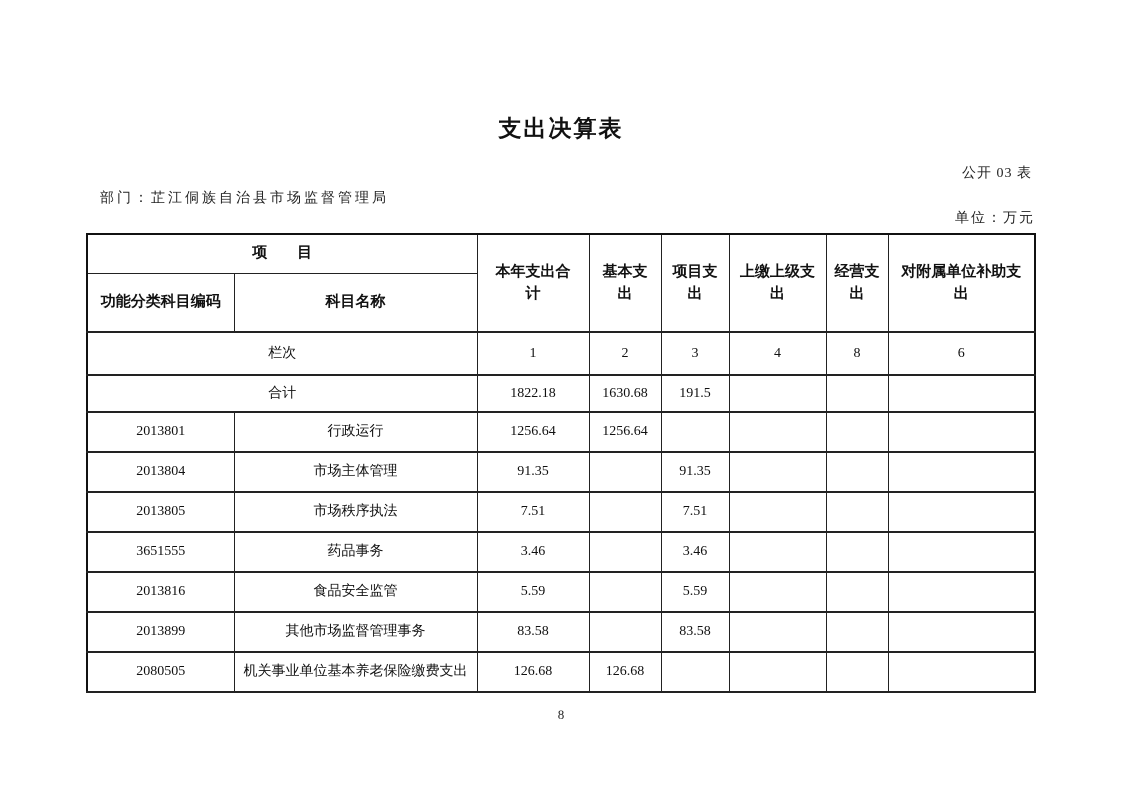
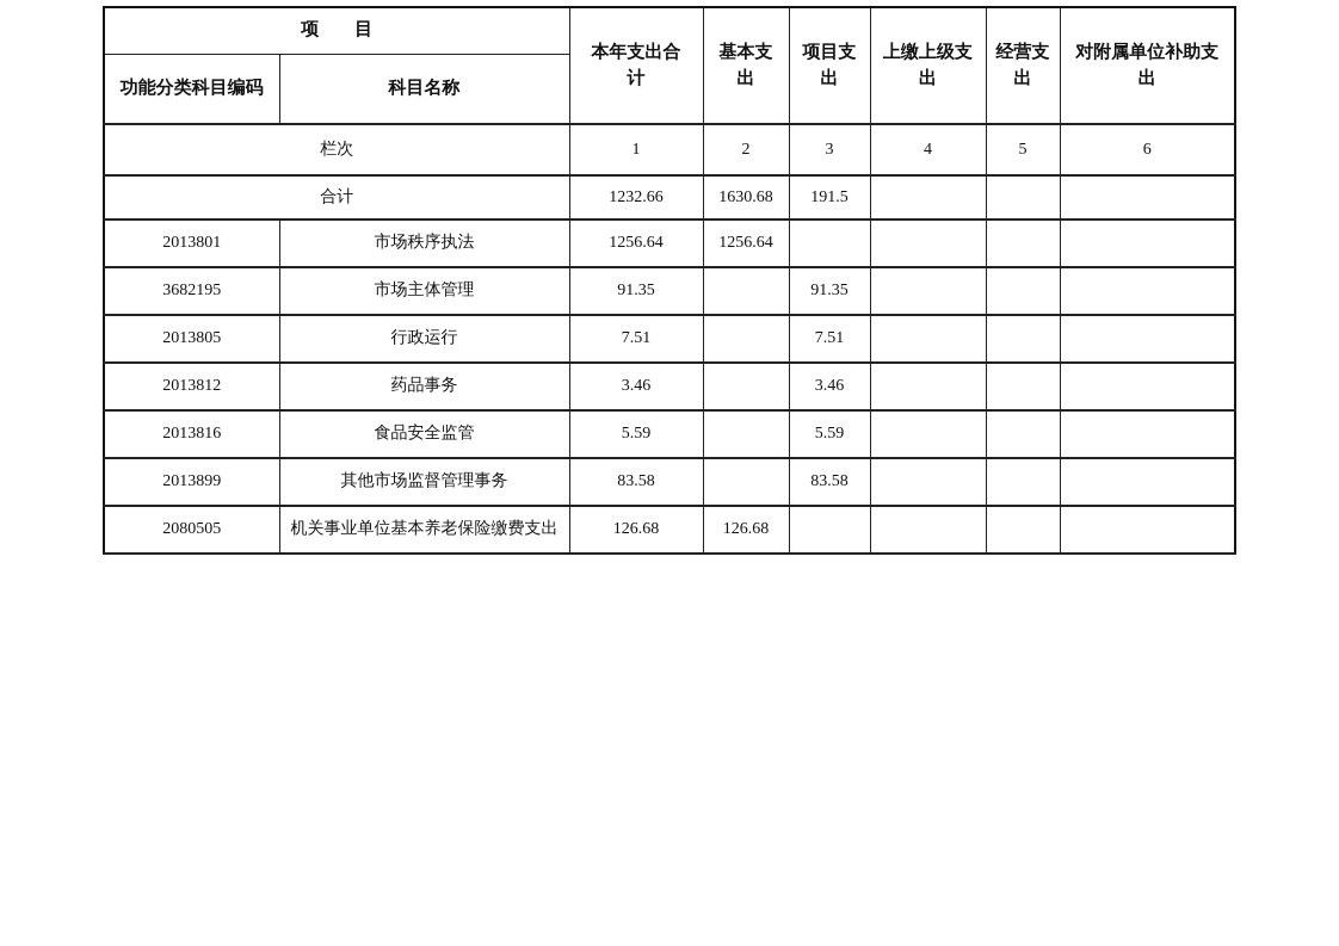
- 支出决算表
- 公开 03 表
- 部门：芷江侗族自治县市场监督管理局
- 单位：万元
  项 目	本年支出合计	基本支出	项目支出	上缴上级支出	经营支出	对附属单位补助支出
  功能分类科目编码	科目名称
- 栏次	1	2	3	4	8	6
+ 栏次	1	2	3	4	5	6
- 合计	1822.18	1630.68	191.5
+ 合计	1232.66	1630.68	191.5
- 2013801	行政运行	1256.64	1256.64
+ 2013801	市场秩序执法	1256.64	1256.64
- 2013804	市场主体管理	91.35		91.35
+ 3682195	市场主体管理	91.35		91.35
- 2013805	市场秩序执法	7.51		7.51
+ 2013805	行政运行	7.51		7.51
- 3651555	药品事务	3.46		3.46
+ 2013812	药品事务	3.46		3.46
  2013816	食品安全监管	5.59		5.59
  2013899	其他市场监督管理事务	83.58		83.58
  2080505	机关事业单位基本养老保险缴费支出	126.68	126.68
- 8
